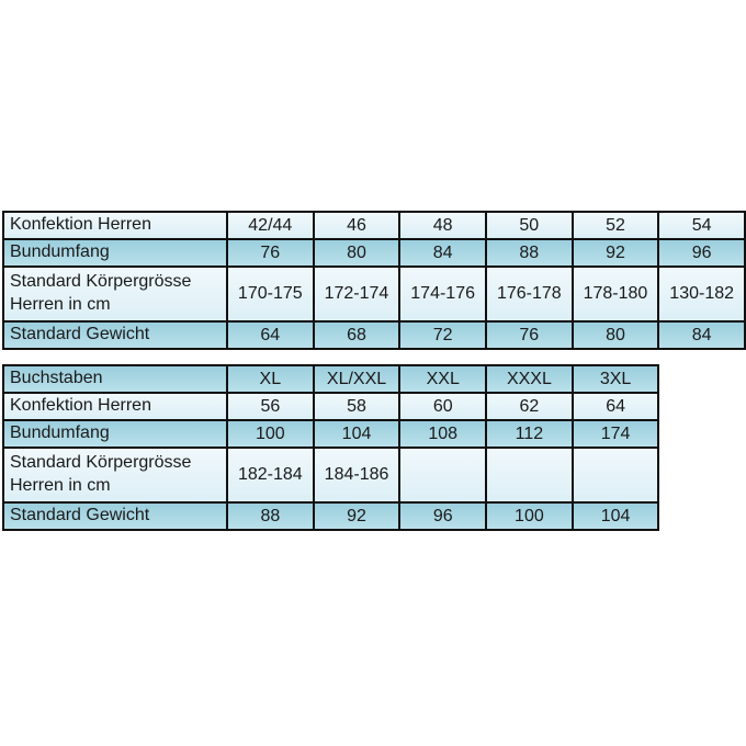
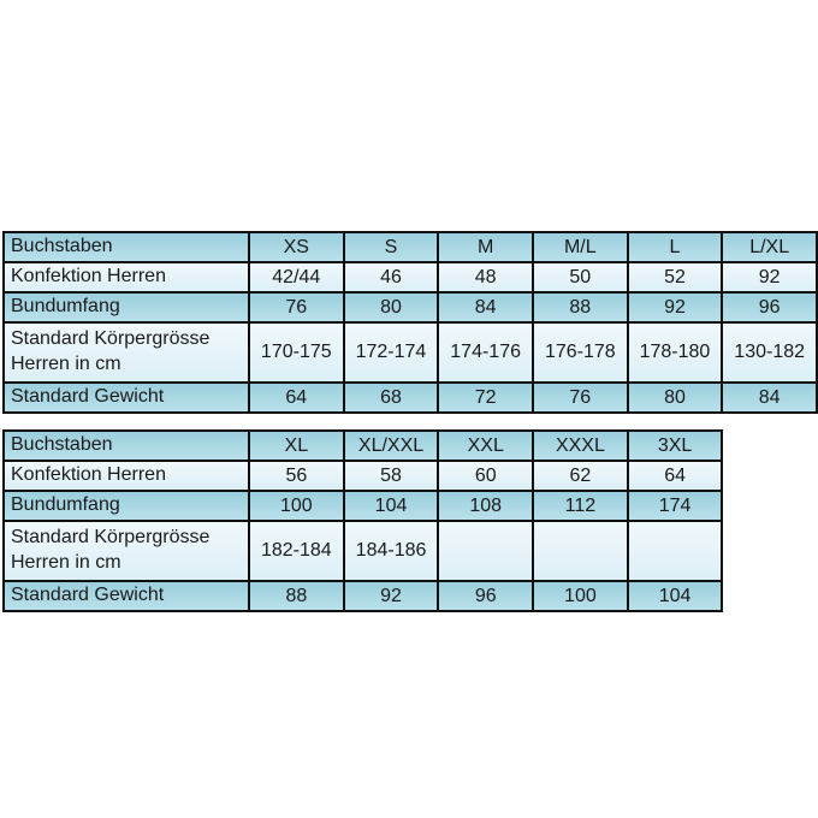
+ Buchstaben	XS	S	M	M/L	L	L/XL
- Konfektion Herren	42/44	46	48	50	52	54
+ Konfektion Herren	42/44	46	48	50	52	92
  Bundumfang	76	80	84	88	92	96
  Standard Körpergrösse Herren in cm	170-175	172-174	174-176	176-178	178-180	130-182
  Standard Gewicht	64	68	72	76	80	84
  Buchstaben	XL	XL/XXL	XXL	XXXL	3XL
  Konfektion Herren	56	58	60	62	64
  Bundumfang	100	104	108	112	174
  Standard Körpergrösse Herren in cm	182-184	184-186
  Standard Gewicht	88	92	96	100	104
